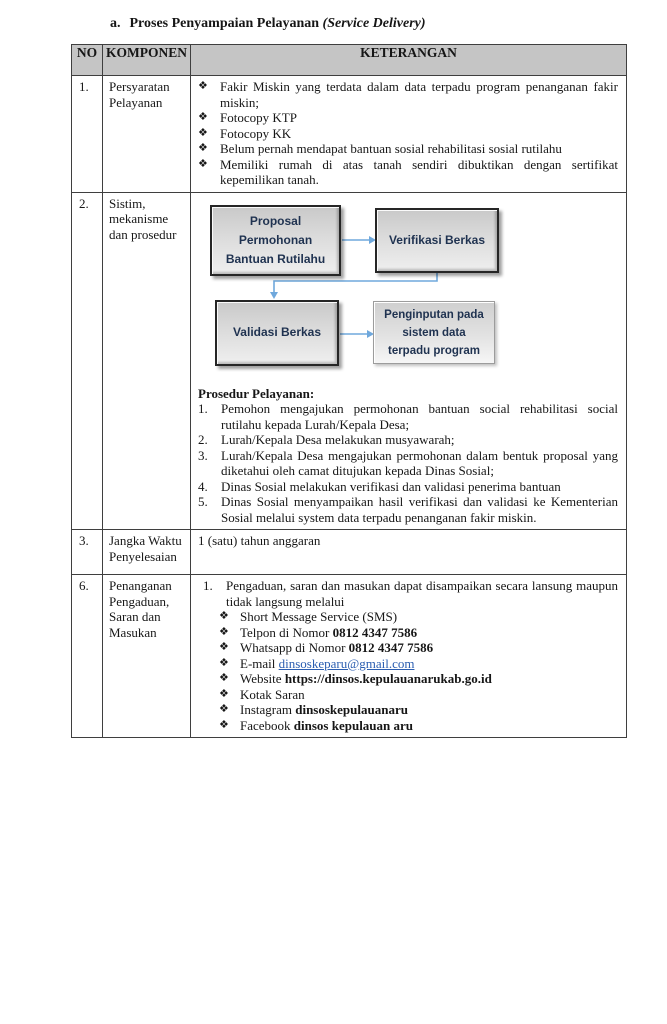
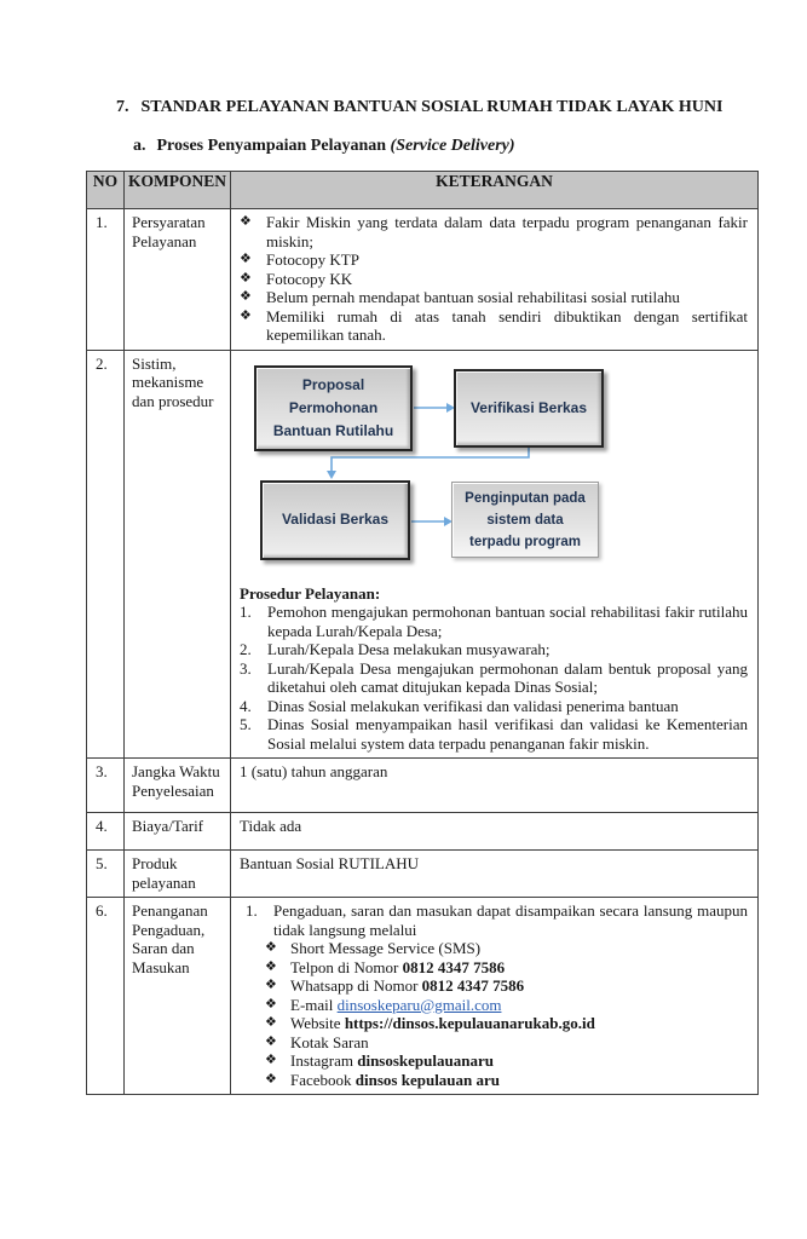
+ 7.
+ STANDAR PELAYANAN BANTUAN SOSIAL RUMAH TIDAK LAYAK HUNI
  a.
  Proses Penyampaian Pelayanan (Service Delivery)
  NO	KOMPONEN	KETERANGAN
  1.	Persyaratan Pelayanan	❖ Fakir Miskin yang terdata dalam data terpadu program penanganan fakir miskin;❖ Fotocopy KTP❖ Fotocopy KK❖ Belum pernah mendapat bantuan sosial rehabilitasi sosial rutilahu❖ Memiliki rumah di atas tanah sendiri dibuktikan dengan sertifikat kepemilikan tanah.
- 2.	Sistim, mekanisme dan prosedur	Proposal Permohonan Bantuan Rutilahu Verifikasi Berkas Validasi Berkas Penginputan pada sistem data terpadu program Prosedur Pelayanan: 1. Pemohon mengajukan permohonan bantuan social rehabilitasi social rutilahu kepada Lurah/Kepala Desa;2. Lurah/Kepala Desa melakukan musyawarah;3. Lurah/Kepala Desa mengajukan permohonan dalam bentuk proposal yang diketahui oleh camat ditujukan kepada Dinas Sosial;4. Dinas Sosial melakukan verifikasi dan validasi penerima bantuan5. Dinas Sosial menyampaikan hasil verifikasi dan validasi ke Kementerian Sosial melalui system data terpadu penanganan fakir miskin.
+ 2.	Sistim, mekanisme dan prosedur	Proposal Permohonan Bantuan Rutilahu Verifikasi Berkas Validasi Berkas Penginputan pada sistem data terpadu program Prosedur Pelayanan: 1. Pemohon mengajukan permohonan bantuan social rehabilitasi fakir rutilahu kepada Lurah/Kepala Desa;2. Lurah/Kepala Desa melakukan musyawarah;3. Lurah/Kepala Desa mengajukan permohonan dalam bentuk proposal yang diketahui oleh camat ditujukan kepada Dinas Sosial;4. Dinas Sosial melakukan verifikasi dan validasi penerima bantuan5. Dinas Sosial menyampaikan hasil verifikasi dan validasi ke Kementerian Sosial melalui system data terpadu penanganan fakir miskin.
  3.	Jangka Waktu Penyelesaian	1 (satu) tahun anggaran
+ 4.	Biaya/Tarif	Tidak ada
+ 5.	Produk pelayanan	Bantuan Sosial RUTILAHU
  6.	Penanganan Pengaduan, Saran dan Masukan	1. Pengaduan, saran dan masukan dapat disampaikan secara lansung maupun tidak langsung melalui ❖ Short Message Service (SMS)❖ Telpon di Nomor 0812 4347 7586❖ Whatsapp di Nomor 0812 4347 7586❖ E-mail dinsoskeparu@gmail.com❖ Website https://dinsos.kepulauanarukab.go.id❖ Kotak Saran❖ Instagram dinsoskepulauanaru❖ Facebook dinsos kepulauan aru
